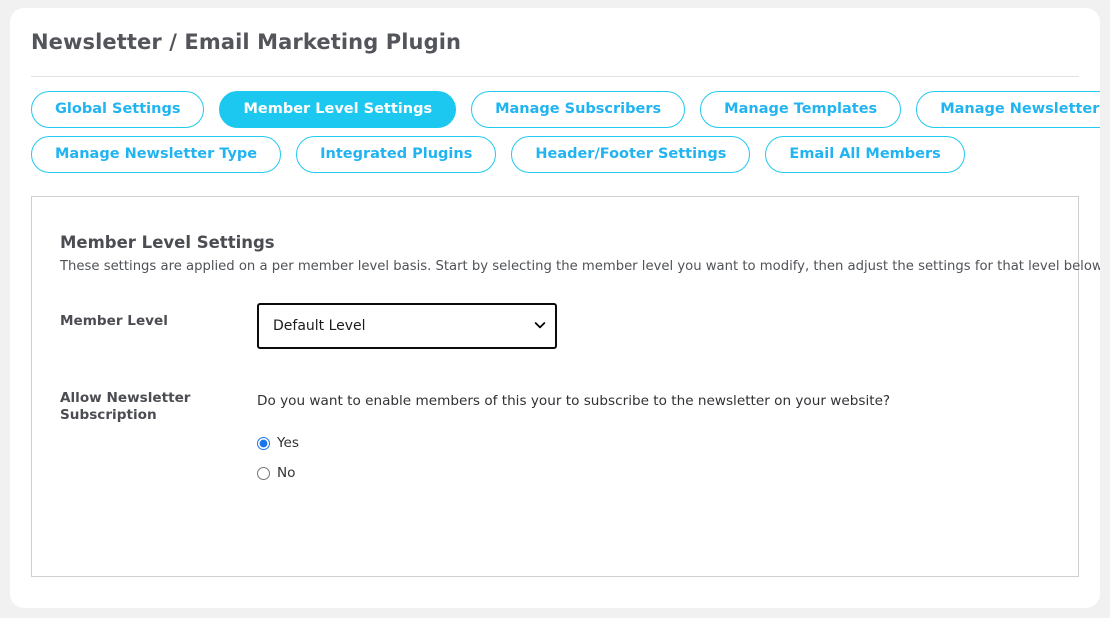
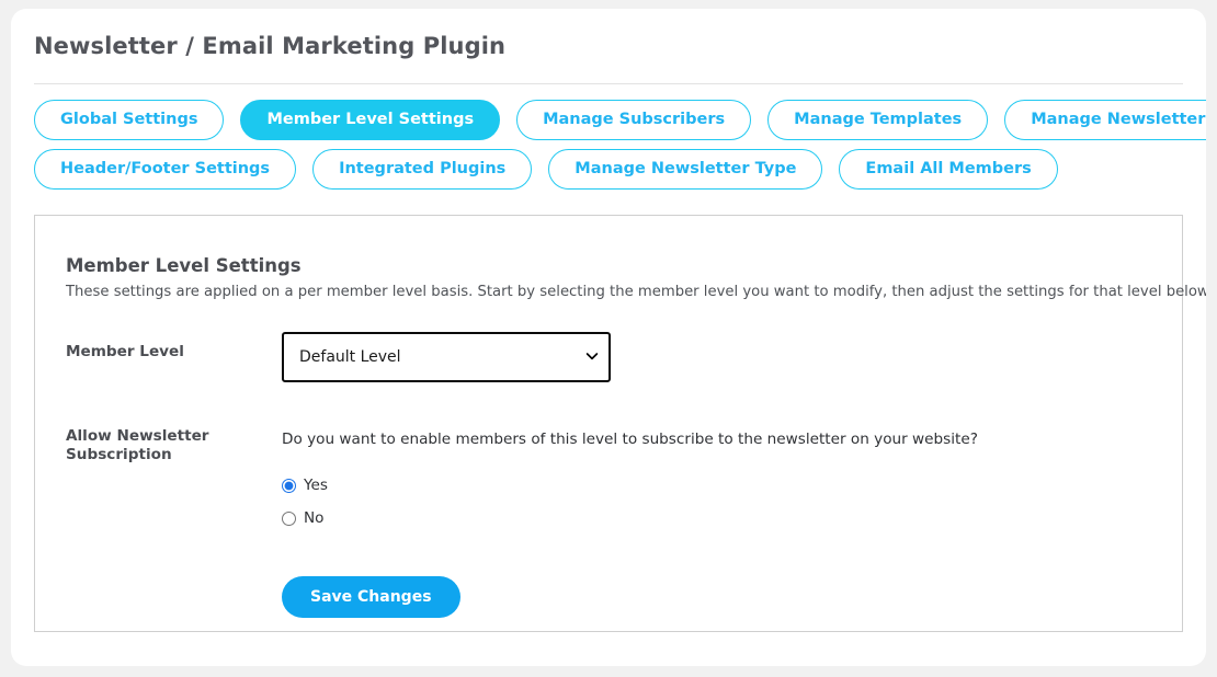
  Newsletter / Email Marketing Plugin
  Global Settings
  Member Level Settings
  Manage Subscribers
  Manage Templates
  Manage Newsletter
- Manage Newsletter Type
+ Header/Footer Settings
  Integrated Plugins
- Header/Footer Settings
+ Manage Newsletter Type
  Email All Members
  Member Level Settings
  These settings are applied on a per member level basis. Start by selecting the member level you want to modify, then adjust the settings for that level below
  Member Level
  Default Level
  Allow Newsletter Subscription
- Do you want to enable members of this your to subscribe to the newsletter on your website?
+ Do you want to enable members of this level to subscribe to the newsletter on your website?
  Yes
  No
+ Save Changes
